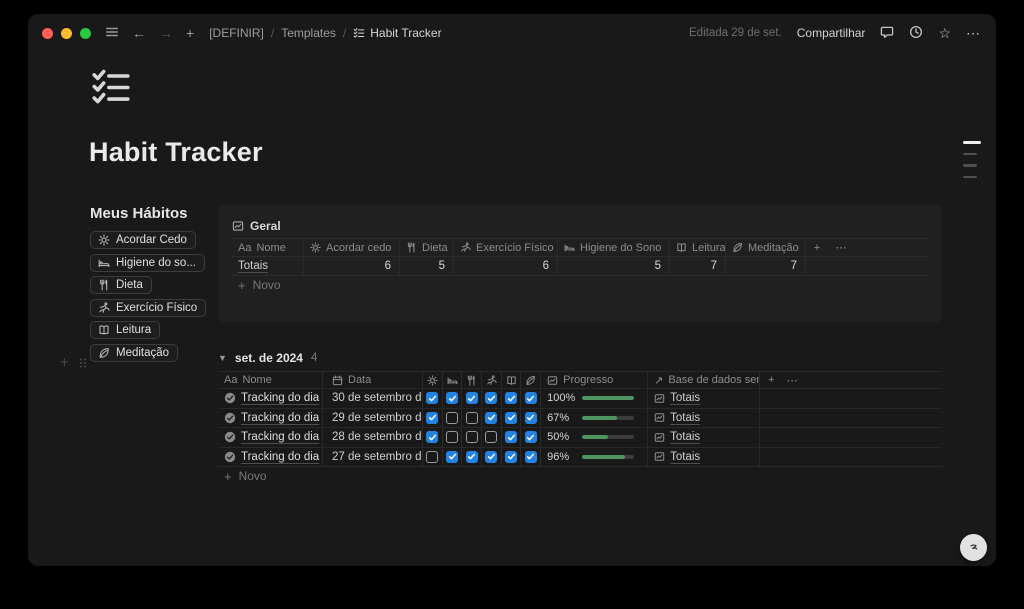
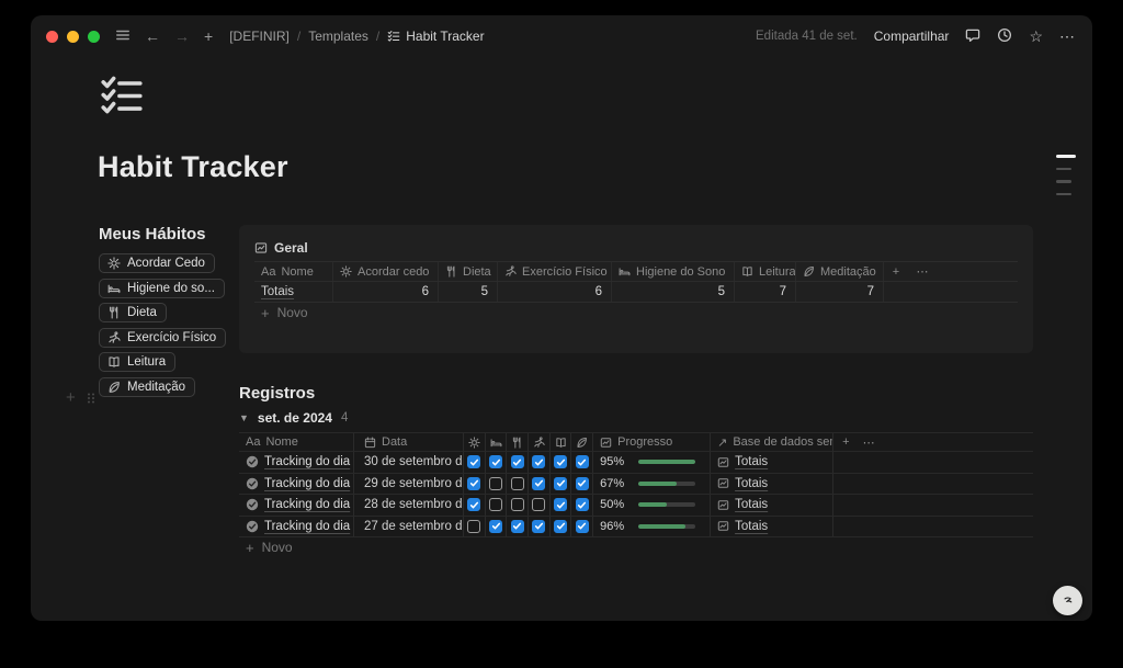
  ←
  →
  +
  [DEFINIR]
  /
  Templates
  /
  Habit Tracker
- Editada 29 de set.
+ Editada 41 de set.
  Compartilhar
  ☆
  ⋯
  Habit Tracker
  Meus Hábitos
  Acordar Cedo
  Higiene do so...
  Dieta
  Exercício Físico
  Leitura
  Meditação
  +
  Geral
  Aa
  Nome
  Acordar cedo
  Dieta
  Exercício Físico
  Higiene do Sono
  Leitura
  Meditação
  +
  ⋯
  Totais
  6
  5
  6
  5
  7
  7
  +
  Novo
+ Registros
  ▼
  set. de 2024
  4
  Aa
  Nome
  Data
  Progresso
  ↗
  +
  ⋯
  Tracking do dia
  30 de setembro d
- 100%
+ 95%
  Totais
  Tracking do dia
  29 de setembro d
  67%
  Totais
  Tracking do dia
  28 de setembro d
  50%
  Totais
  Tracking do dia
  27 de setembro d
  96%
  Totais
  +
  Novo
